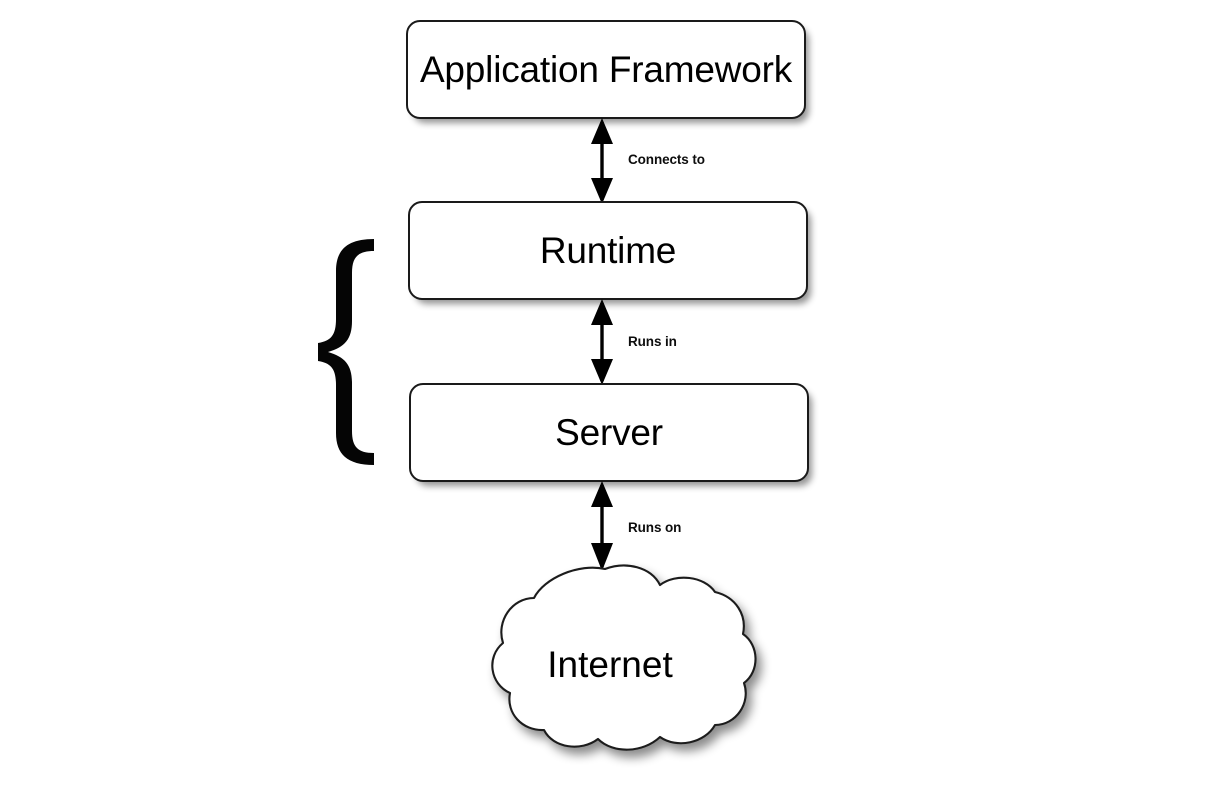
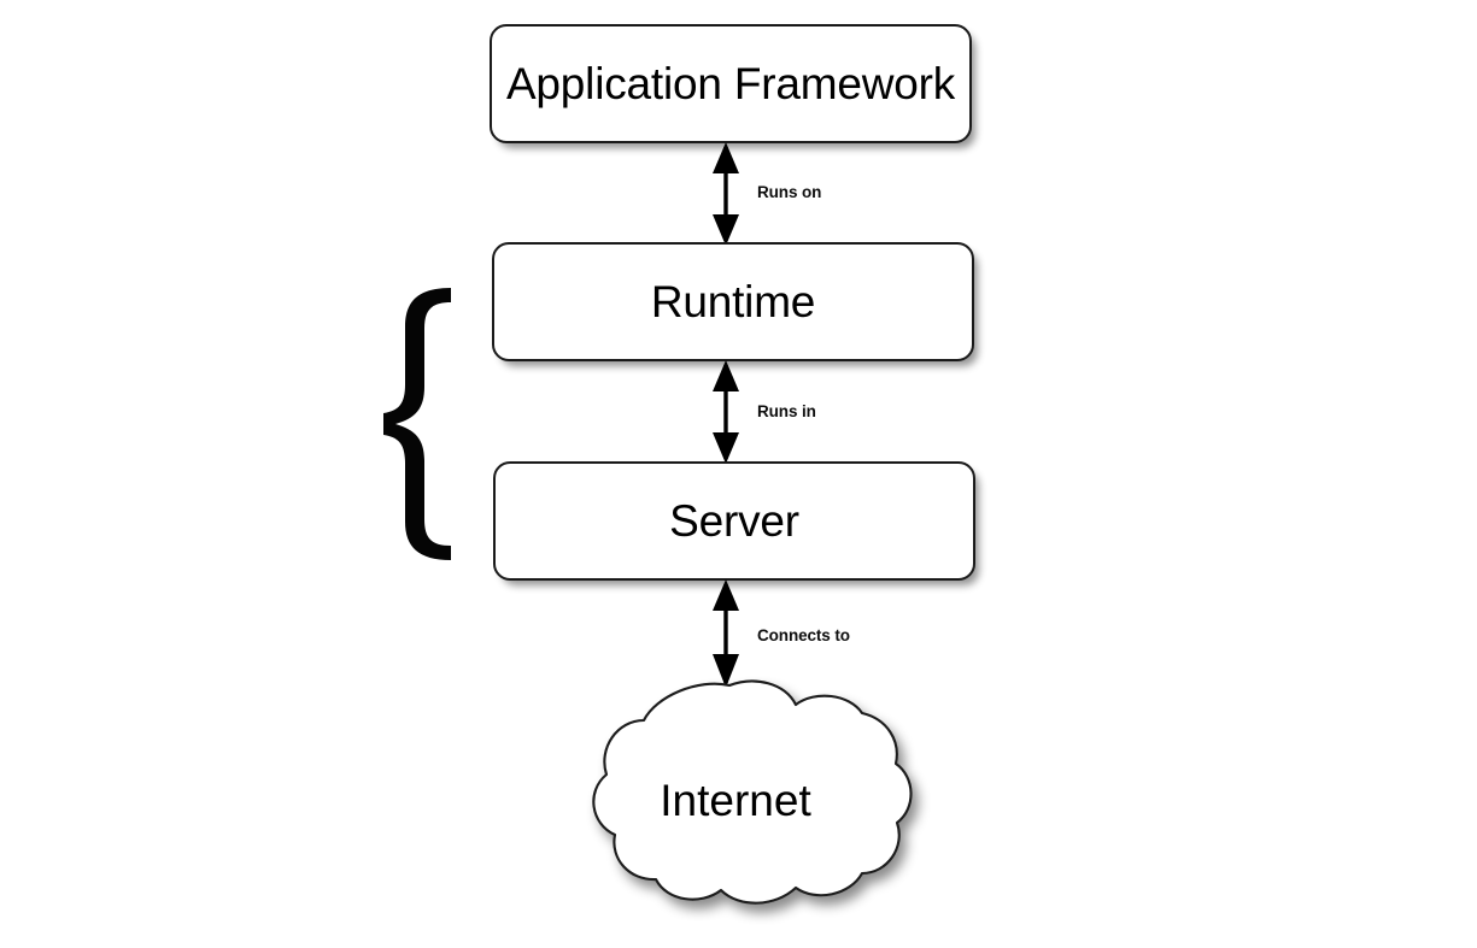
  Application Framework
- Connects to
+ Runs on
  Runtime
  Runs in
  Server
- Runs on
+ Connects to
  Internet
